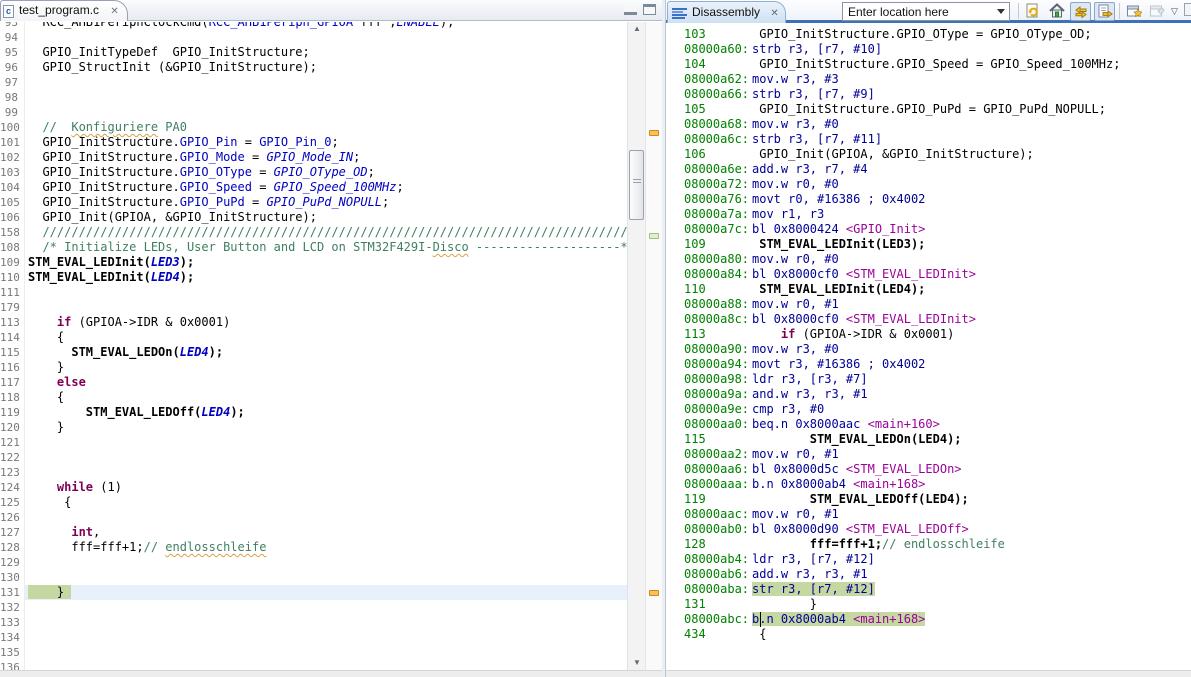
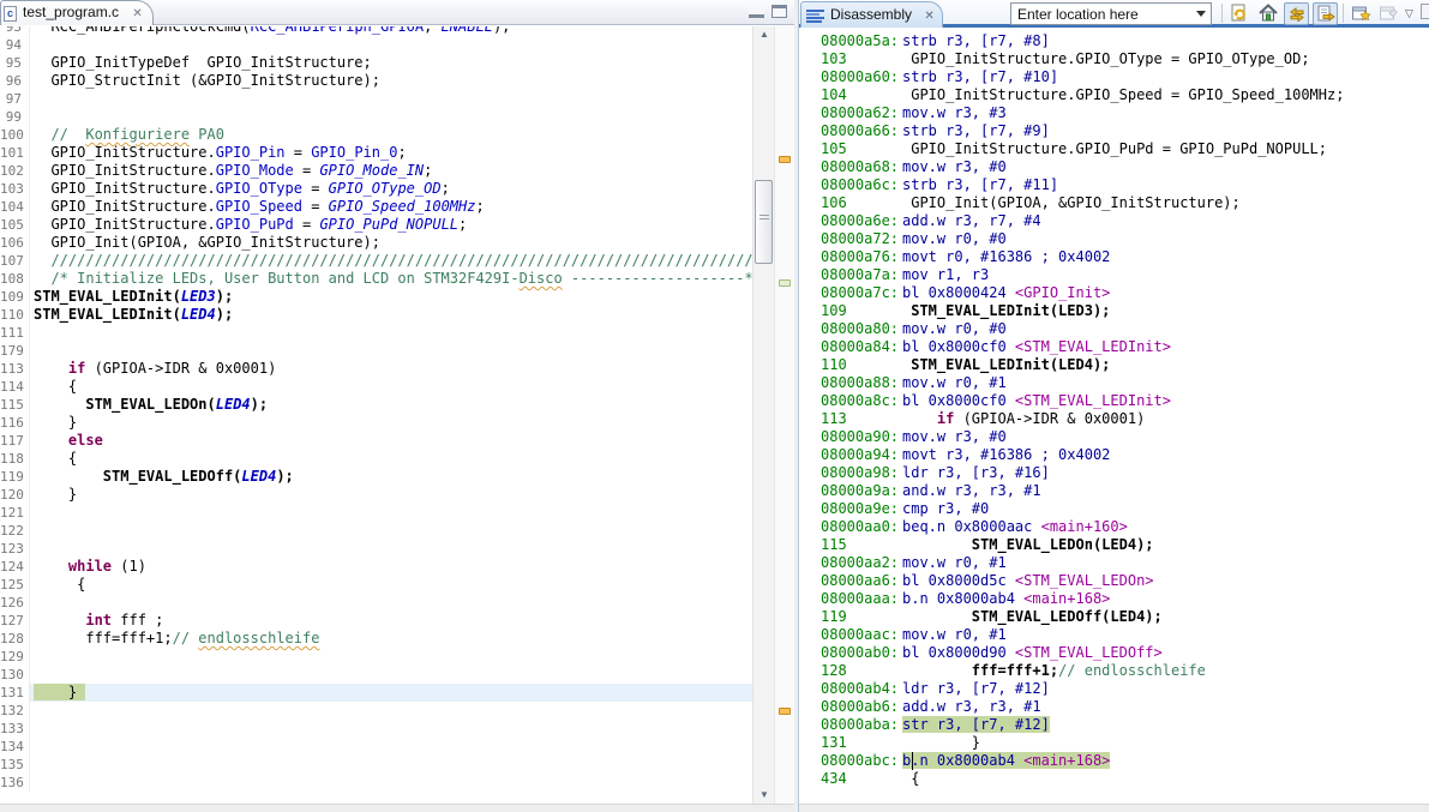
  c
  test_program.c ✕
  93
- RCC_AHB1PeriphClockCmd(RCC_AHB1Periph_GPIOA fff ;ENABLE);
+ RCC_AHB1PeriphClockCmd(RCC_AHB1Periph_GPIOA, ENABLE);
  94
  95
  GPIO_InitTypeDef GPIO_InitStructure;
  96
  GPIO_StructInit (&GPIO_InitStructure);
  97
- 98
  99
  100
  // Konfiguriere PA0
  101
  GPIO_InitStructure.GPIO_Pin = GPIO_Pin_0;
  102
  GPIO_InitStructure.GPIO_Mode = GPIO_Mode_IN;
  103
  GPIO_InitStructure.GPIO_OType = GPIO_OType_OD;
  104
  GPIO_InitStructure.GPIO_Speed = GPIO_Speed_100MHz;
  105
  GPIO_InitStructure.GPIO_PuPd = GPIO_PuPd_NOPULL;
  106
  GPIO_Init(GPIOA, &GPIO_InitStructure);
- 158
+ 107
  /////////////////////////////////////////////////////////////////////////////////
  108
  /* Initialize LEDs, User Button and LCD on STM32F429I-Disco --------------------*
  109
  STM_EVAL_LEDInit(LED3);
  110
  STM_EVAL_LEDInit(LED4);
  111
  179
  113
  if (GPIOA->IDR & 0x0001)
  114
  {
  115
  STM_EVAL_LEDOn(LED4);
  116
  }
  117
  else
  118
  {
  119
  STM_EVAL_LEDOff(LED4);
  120
  }
  121
  122
  123
  124
  while (1)
  125
  {
  126
  127
- int,
+ int fff ;
  128
  fff=fff+1;// endlosschleife
  129
  130
  131
  }
  132
  133
  134
  135
  136
  ▲
  ▼
  Disassembly ✕
  Enter location here
  ▽
+ 08000a5a:
+ strb r3, [r7, #8]
  103
  GPIO_InitStructure.GPIO_OType = GPIO_OType_OD;
  08000a60:
  strb r3, [r7, #10]
  104
  GPIO_InitStructure.GPIO_Speed = GPIO_Speed_100MHz;
  08000a62:
  mov.w r3, #3
  08000a66:
  strb r3, [r7, #9]
  105
  GPIO_InitStructure.GPIO_PuPd = GPIO_PuPd_NOPULL;
  08000a68:
  mov.w r3, #0
  08000a6c:
  strb r3, [r7, #11]
  106
  GPIO_Init(GPIOA, &GPIO_InitStructure);
  08000a6e:
  add.w r3, r7, #4
  08000a72:
  mov.w r0, #0
  08000a76:
  movt r0, #16386 ; 0x4002
  08000a7a:
  mov r1, r3
  08000a7c:
  bl 0x8000424 <GPIO_Init>
  109
  STM_EVAL_LEDInit(LED3);
  08000a80:
  mov.w r0, #0
  08000a84:
  bl 0x8000cf0 <STM_EVAL_LEDInit>
  110
  STM_EVAL_LEDInit(LED4);
  08000a88:
  mov.w r0, #1
  08000a8c:
  bl 0x8000cf0 <STM_EVAL_LEDInit>
  113
  if (GPIOA->IDR & 0x0001)
  08000a90:
  mov.w r3, #0
  08000a94:
  movt r3, #16386 ; 0x4002
  08000a98:
- ldr r3, [r3, #7]
+ ldr r3, [r3, #16]
  08000a9a:
  and.w r3, r3, #1
  08000a9e:
  cmp r3, #0
  08000aa0:
  beq.n 0x8000aac <main+160>
  115
  STM_EVAL_LEDOn(LED4);
  08000aa2:
  mov.w r0, #1
  08000aa6:
  bl 0x8000d5c <STM_EVAL_LEDOn>
  08000aaa:
  b.n 0x8000ab4 <main+168>
  119
  STM_EVAL_LEDOff(LED4);
  08000aac:
  mov.w r0, #1
  08000ab0:
  bl 0x8000d90 <STM_EVAL_LEDOff>
  128
  fff=fff+1;// endlosschleife
  08000ab4:
  ldr r3, [r7, #12]
  08000ab6:
  add.w r3, r3, #1
  08000aba:
  str r3, [r7, #12]
  131
  }
  08000abc:
  b.n 0x8000ab4 <main+168>
  434
  {
